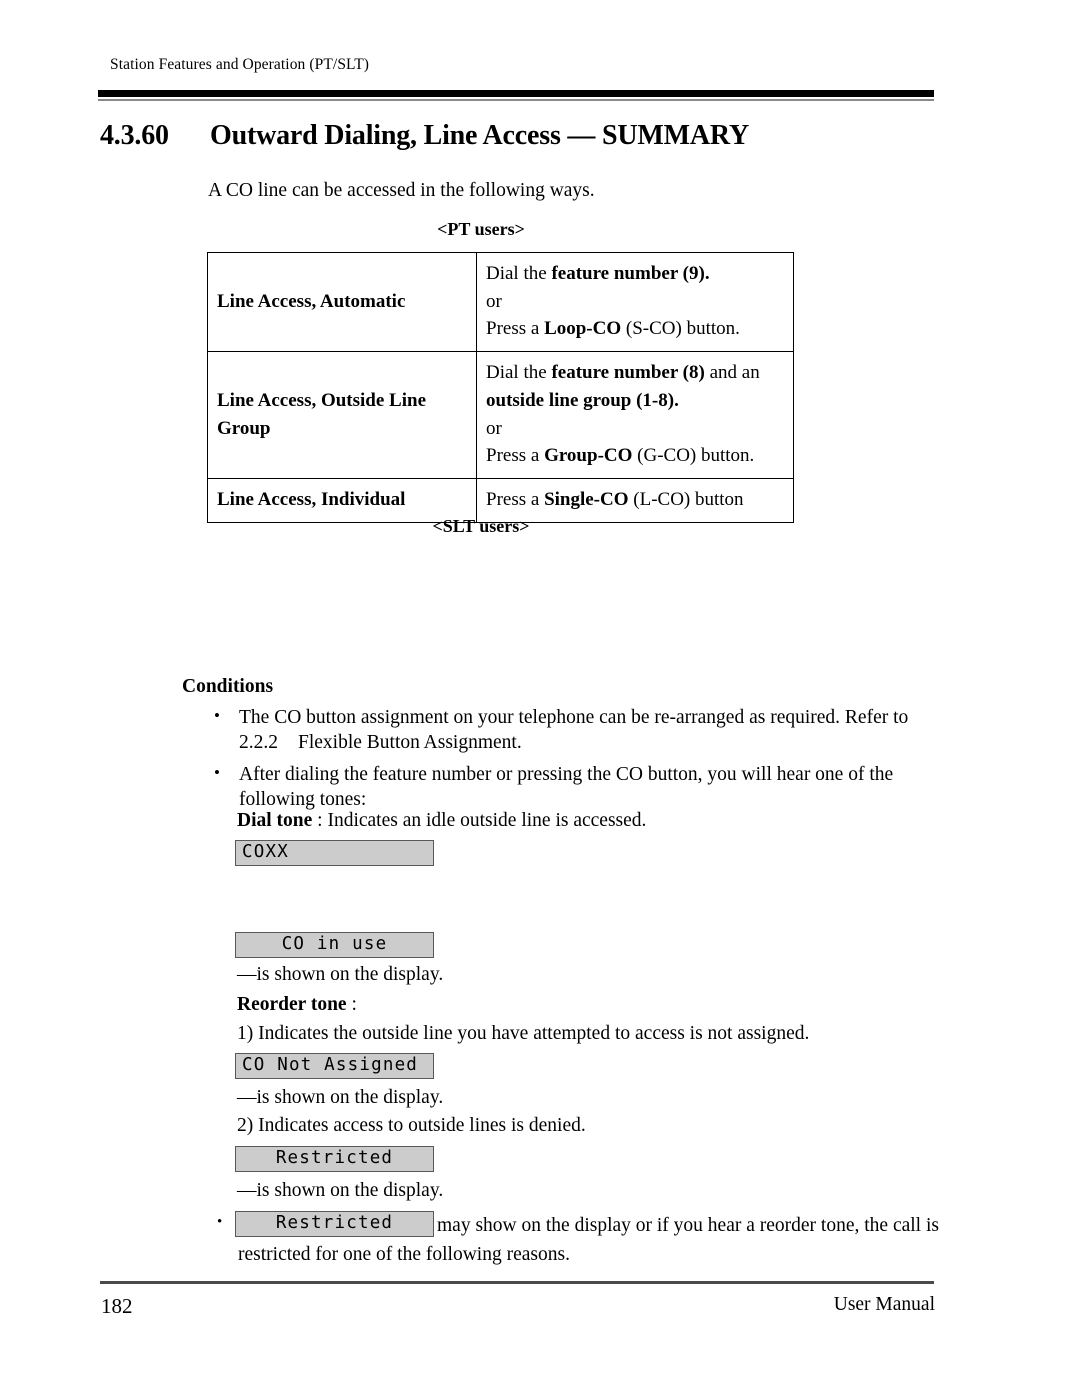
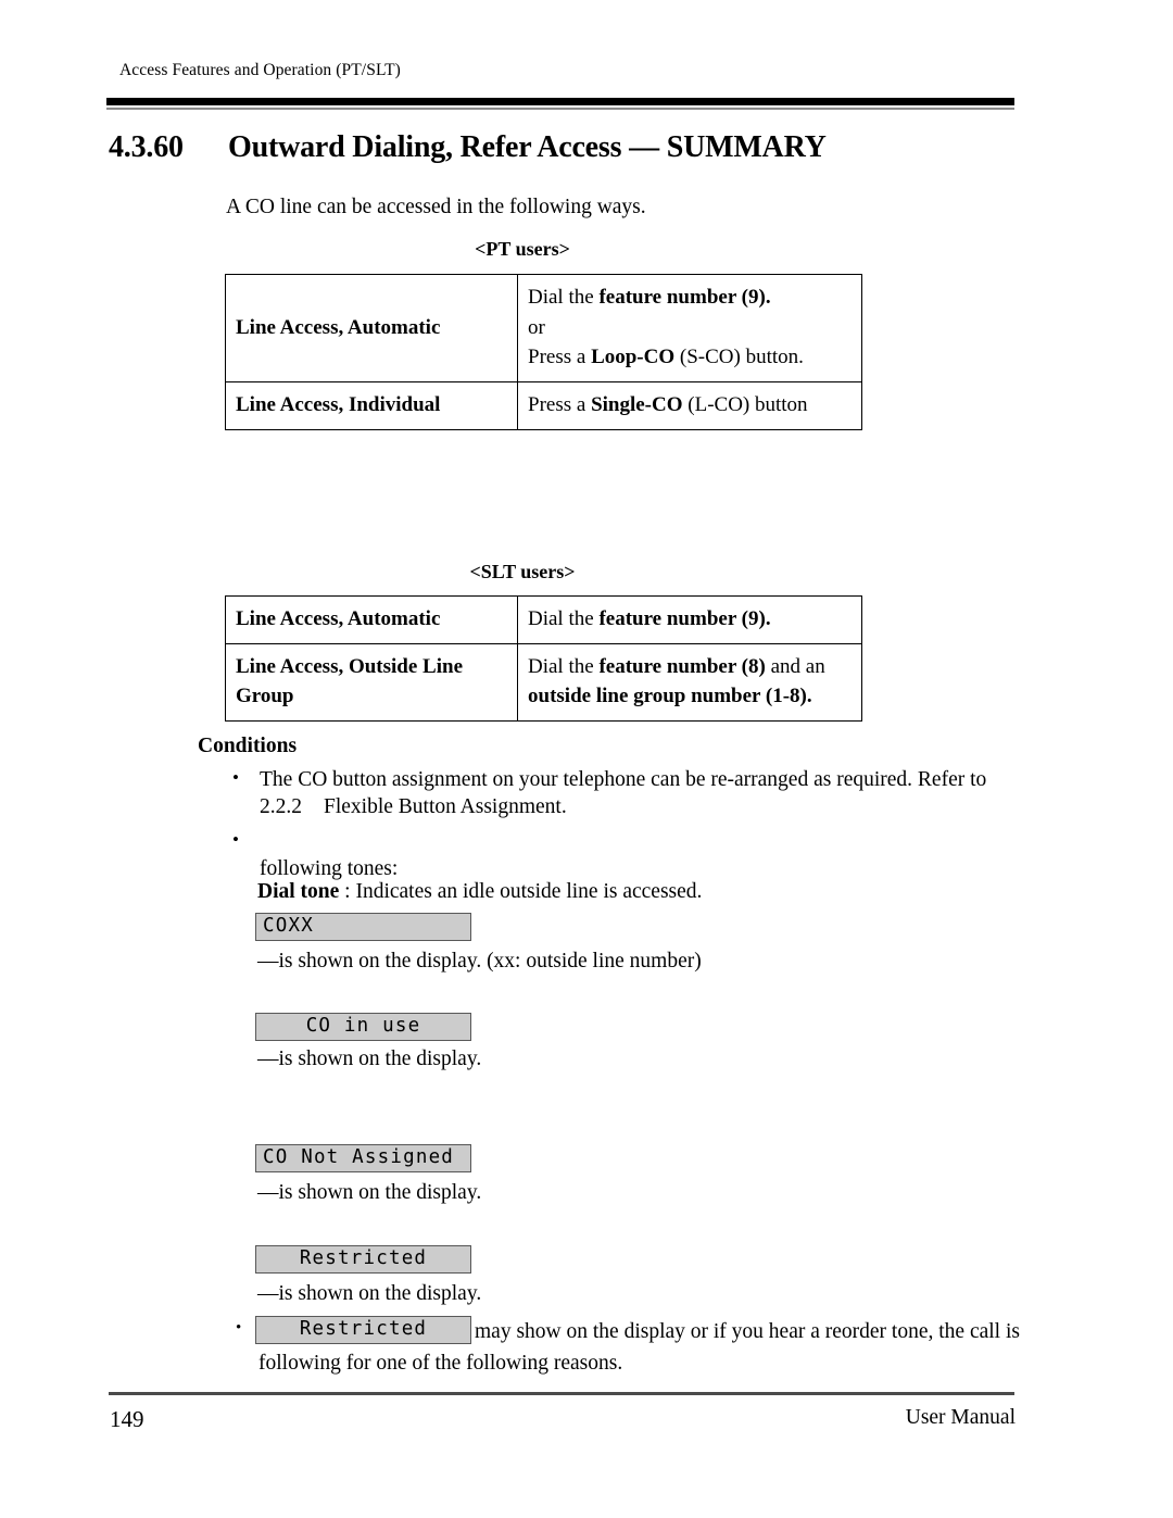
- Station Features and Operation (PT/SLT)
+ Access Features and Operation (PT/SLT)
- 4.3.60 Outward Dialing, Line Access — SUMMARY
+ 4.3.60 Outward Dialing, Refer Access — SUMMARY
  A CO line can be accessed in the following ways.
  <PT users>
  Line Access, Automatic	Dial the feature number (9). or Press a Loop-CO (S-CO) button.
- Line Access, Outside Line Group	Dial the feature number (8) and an outside line group (1-8). or Press a Group-CO (G-CO) button.
  Line Access, Individual	Press a Single-CO (L-CO) button
  <SLT users>
+ Line Access, Automatic	Dial the feature number (9).
+ Line Access, Outside Line Group	Dial the feature number (8) and an outside line group number (1-8).
  Conditions
  •
  The CO button assignment on your telephone can be re-arranged as required. Refer to
  2.2.2 Flexible Button Assignment.
  •
- After dialing the feature number or pressing the CO button, you will hear one of the
  following tones:
  Dial tone : Indicates an idle outside line is accessed.
  COXX
+ —is shown on the display. (xx: outside line number)
  CO in use
  —is shown on the display.
- Reorder tone :
- 1) Indicates the outside line you have attempted to access is not assigned.
  CO Not Assigned
  —is shown on the display.
- 2) Indicates access to outside lines is denied.
  Restricted
  —is shown on the display.
  •
  may show on the display or if you hear a reorder tone, the call is
- restricted for one of the following reasons.
+ following for one of the following reasons.
  Restricted
- 182
+ 149
  User Manual
